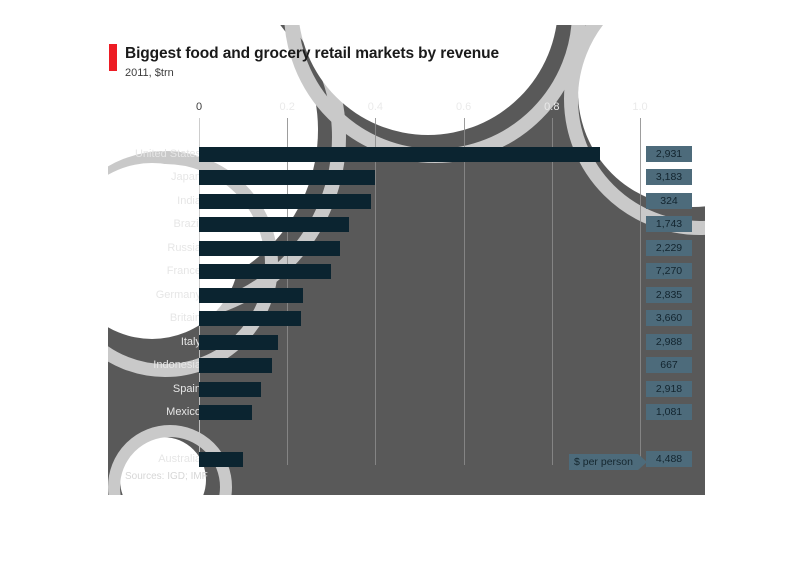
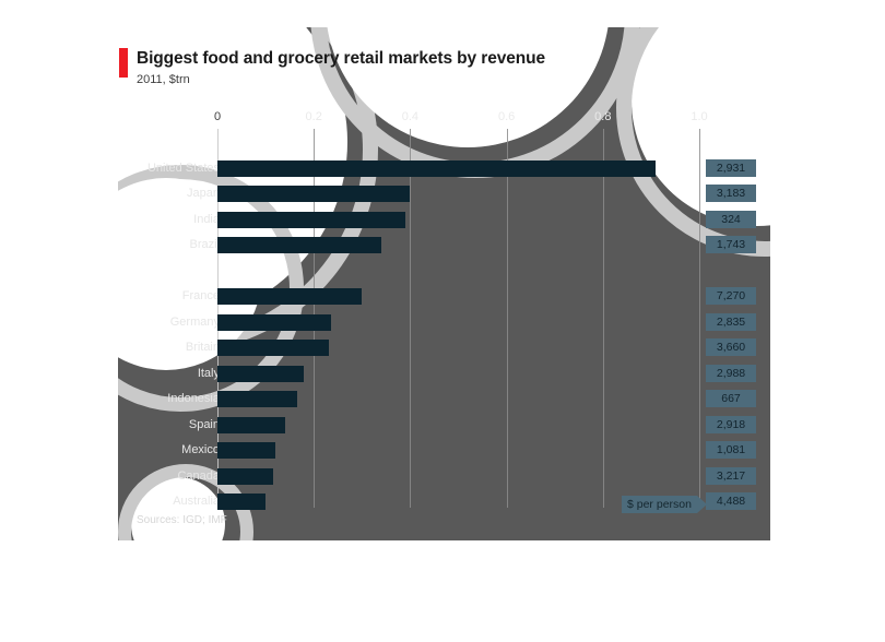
  Biggest food and grocery retail markets by revenue
  2011, $trn
  0
  0.8
  United State
  2,931
  Japan
  3,183
  India
  324
  Brazi
  1,743
- Russia
- 2,229
  France
  7,270
  German
  2,835
  Britain
  3,660
  Ital
  2,988
  Indonesia
  667
  Spain
  2,918
  Mexico
  1,081
+ Canada
+ 3,217
  Australia
  4,488
  $ per person
  Sources: IGD; IMF
